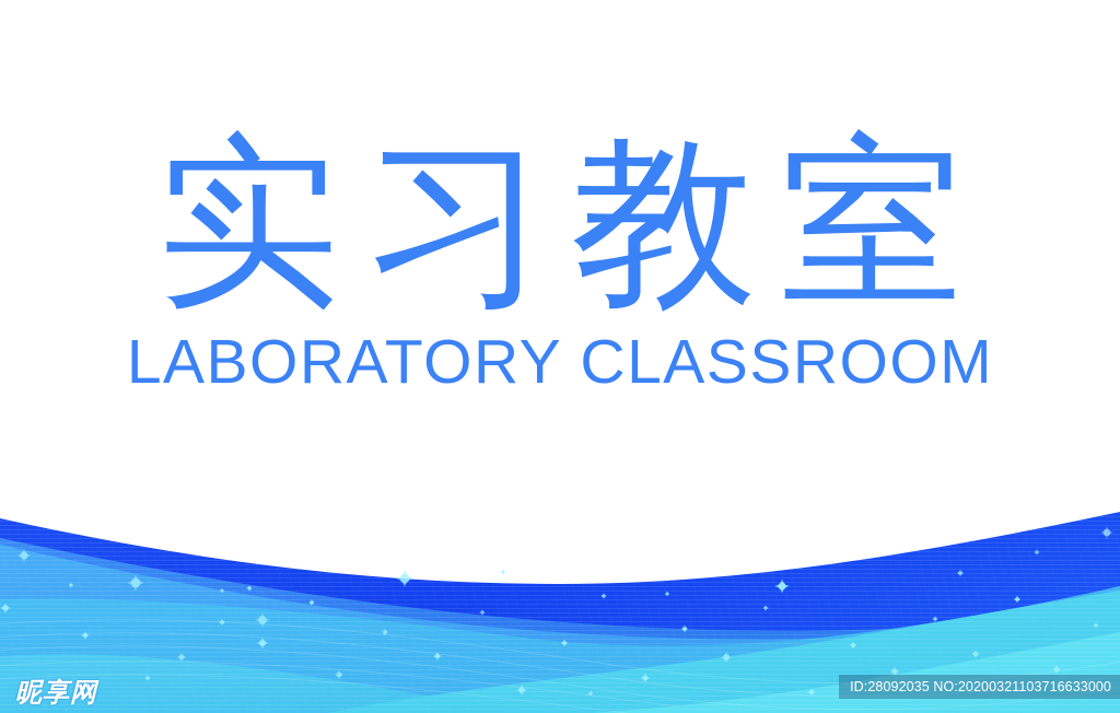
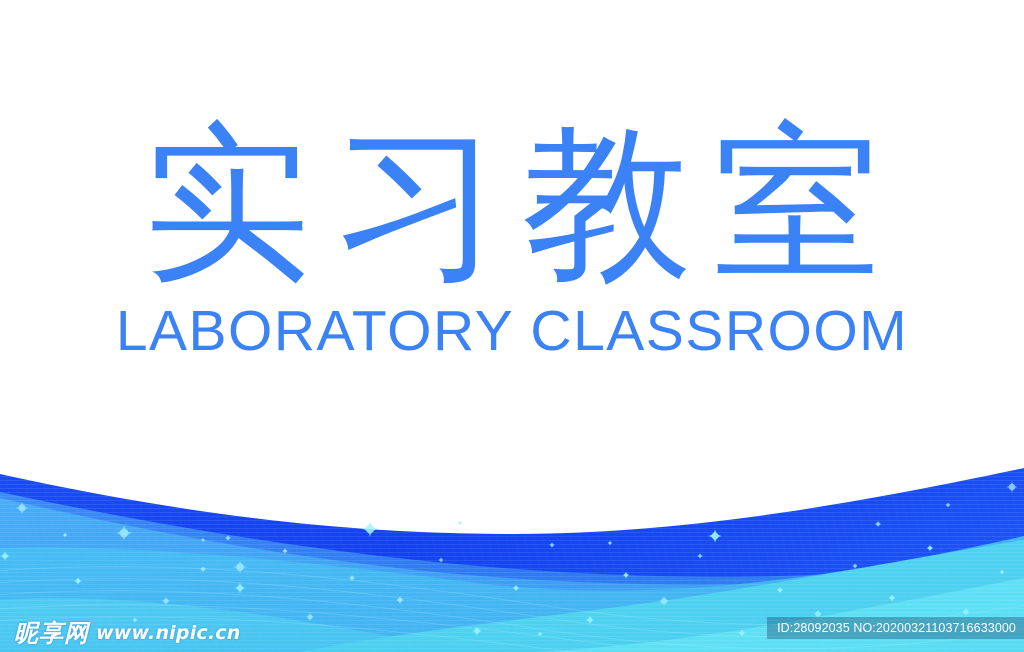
  实习教室
  LABORATORY CLASSROOM
  昵享网
+ www.nipic.cn
  ID:28092035 NO:20200321103716633000
